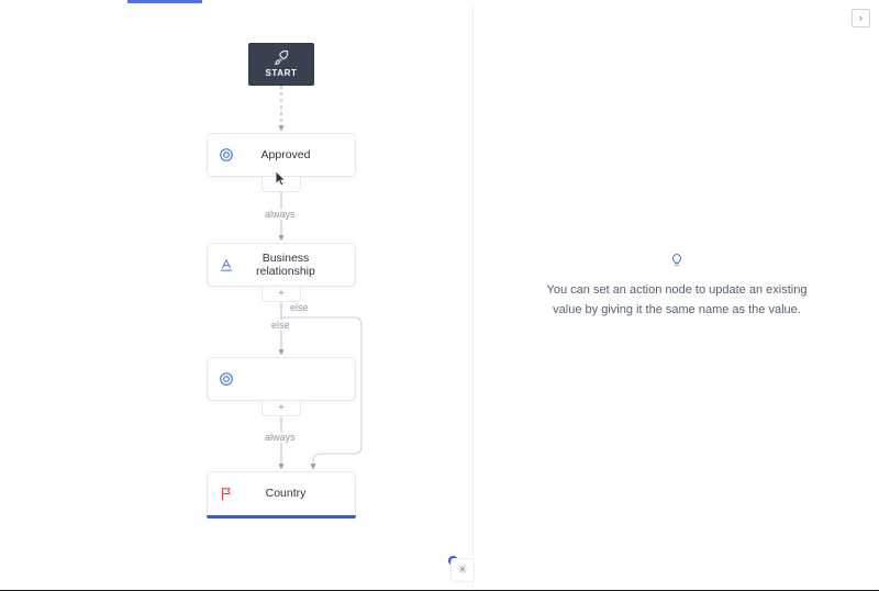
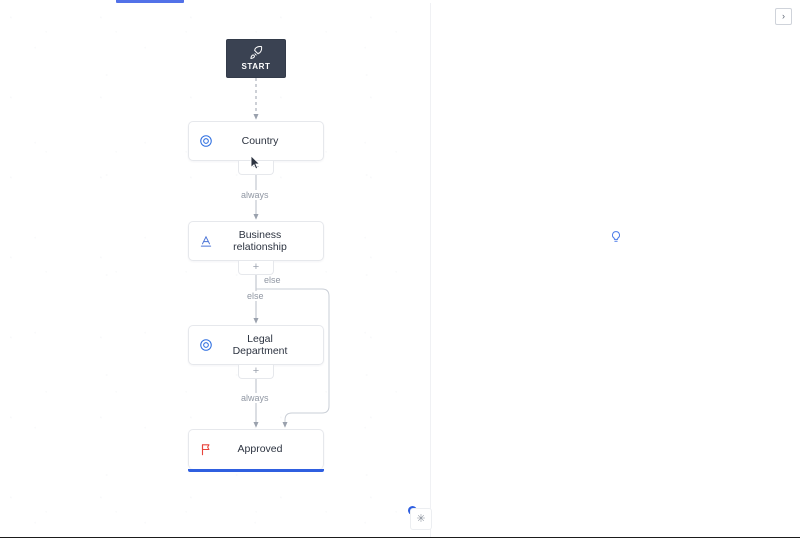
  START
- Approved
+ Country
  Business relationship
  +
+ Legal Department
  +
- Country
+ Approved
  always
  else
  else
  always
- You can set an action node to update an existing
- value by giving it the same name as the value.
  ›
  ✳
